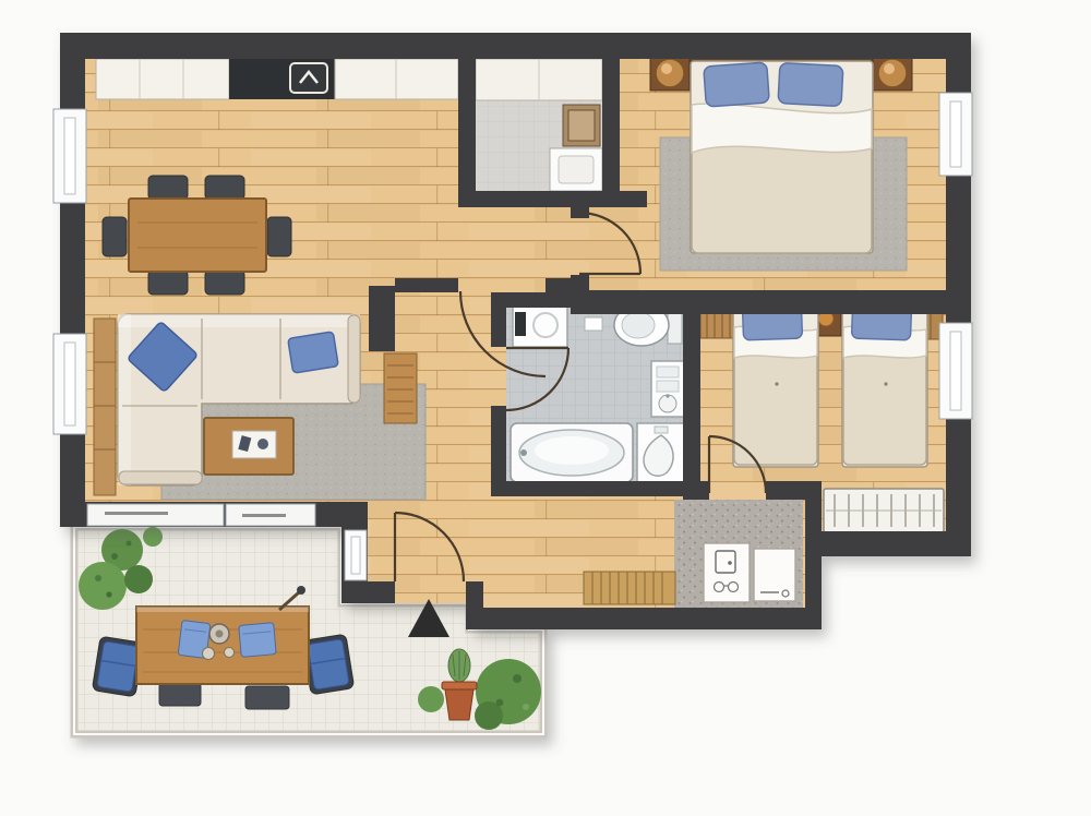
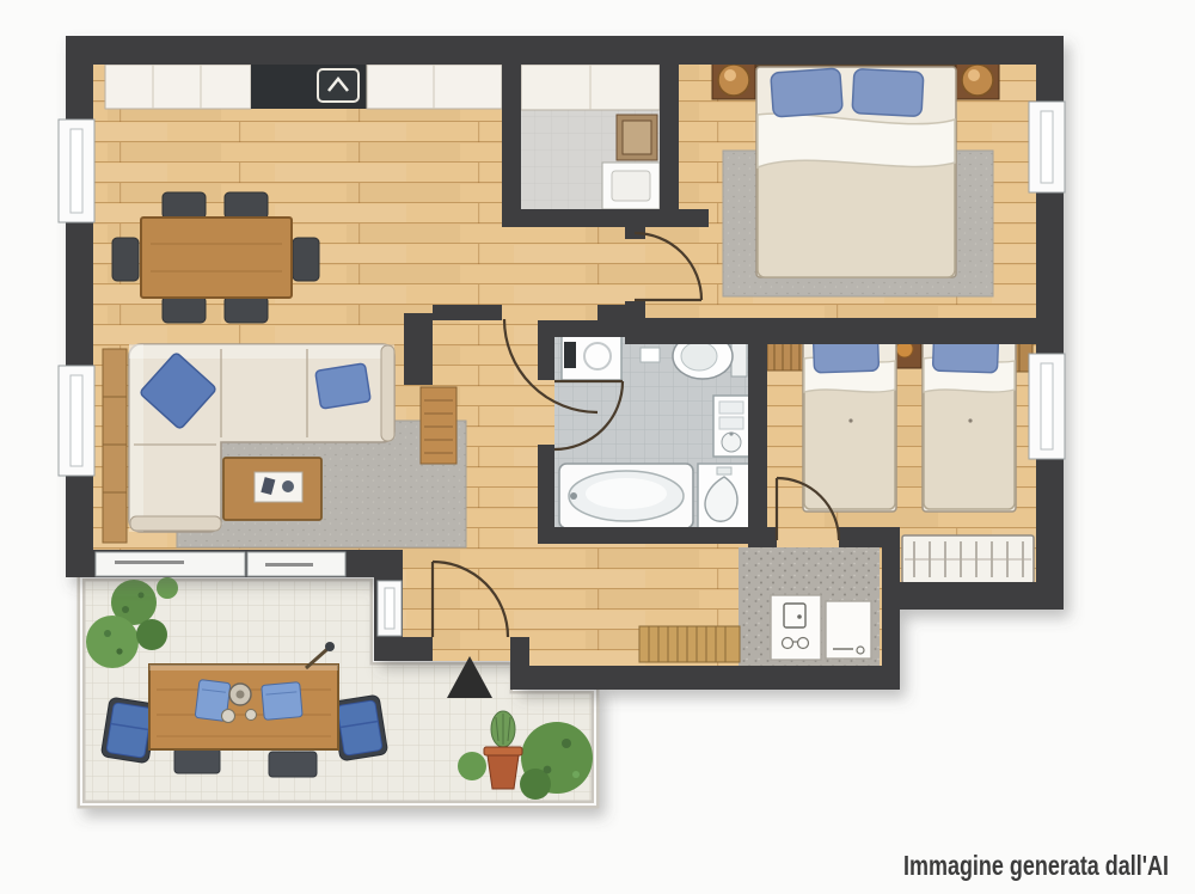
+ Immagine generata dall'AI
